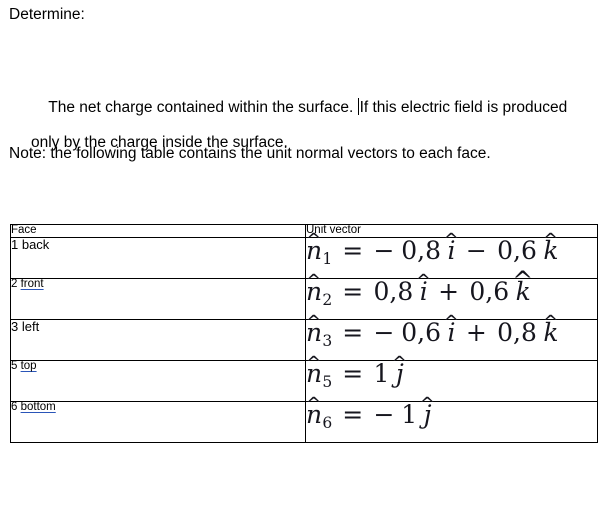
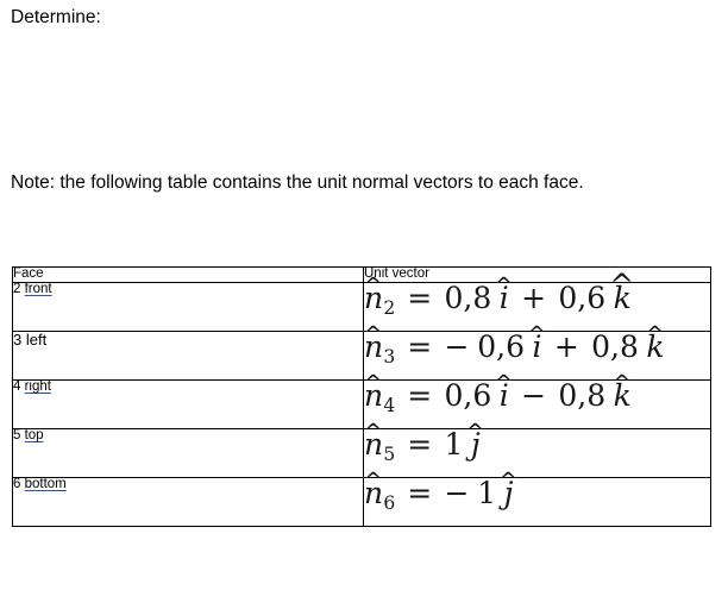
  Determine:
- The net charge contained within the surface. If this electric field is produced only by the charge inside the surface.
  Note: the following table contains the unit normal vectors to each face.
  Face	Unit vector
- 1 back	n^1 = − 0,8 i^ − 0,6 k^
  2 front	n^2 = 0,8 i^ + 0,6 k^
  3 left	n^3 = − 0,6 i^ + 0,8 k^
+ 4 right	n^4 = 0,6 i^ − 0,8 k^
  5 top	n^5 = 1 j^
  6 bottom	n^6 = − 1 j^
